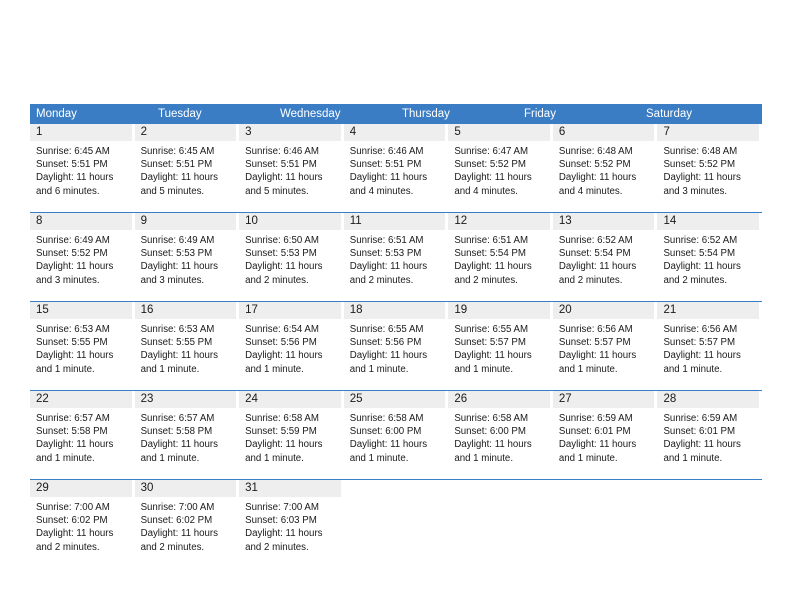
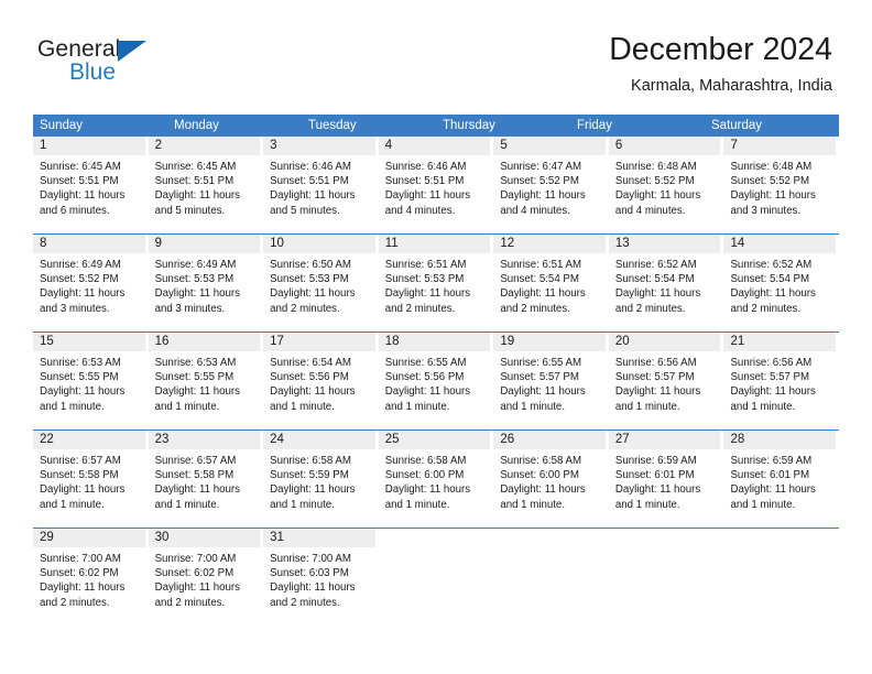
+ General
+ Blue
+ December 2024
+ Karmala, Maharashtra, India
+ Sunday
  Monday
  Tuesday
- Wednesday
  Thursday
  Friday
  Saturday
  1
  Sunrise: 6:45 AM
  Sunset: 5:51 PM
  Daylight: 11 hours
  and 6 minutes.
  2
  Sunrise: 6:45 AM
  Sunset: 5:51 PM
  Daylight: 11 hours
  and 5 minutes.
  3
  Sunrise: 6:46 AM
  Sunset: 5:51 PM
  Daylight: 11 hours
  and 5 minutes.
  4
  Sunrise: 6:46 AM
  Sunset: 5:51 PM
  Daylight: 11 hours
  and 4 minutes.
  5
  Sunrise: 6:47 AM
  Sunset: 5:52 PM
  Daylight: 11 hours
  and 4 minutes.
  6
  Sunrise: 6:48 AM
  Sunset: 5:52 PM
  Daylight: 11 hours
  and 4 minutes.
  7
  Sunrise: 6:48 AM
  Sunset: 5:52 PM
  Daylight: 11 hours
  and 3 minutes.
  8
  Sunrise: 6:49 AM
  Sunset: 5:52 PM
  Daylight: 11 hours
  and 3 minutes.
  9
  Sunrise: 6:49 AM
  Sunset: 5:53 PM
  Daylight: 11 hours
  and 3 minutes.
  10
  Sunrise: 6:50 AM
  Sunset: 5:53 PM
  Daylight: 11 hours
  and 2 minutes.
  11
  Sunrise: 6:51 AM
  Sunset: 5:53 PM
  Daylight: 11 hours
  and 2 minutes.
  12
  Sunrise: 6:51 AM
  Sunset: 5:54 PM
  Daylight: 11 hours
  and 2 minutes.
  13
  Sunrise: 6:52 AM
  Sunset: 5:54 PM
  Daylight: 11 hours
  and 2 minutes.
  14
  Sunrise: 6:52 AM
  Sunset: 5:54 PM
  Daylight: 11 hours
  and 2 minutes.
  15
  Sunrise: 6:53 AM
  Sunset: 5:55 PM
  Daylight: 11 hours
  and 1 minute.
  16
  Sunrise: 6:53 AM
  Sunset: 5:55 PM
  Daylight: 11 hours
  and 1 minute.
  17
  Sunrise: 6:54 AM
  Sunset: 5:56 PM
  Daylight: 11 hours
  and 1 minute.
  18
  Sunrise: 6:55 AM
  Sunset: 5:56 PM
  Daylight: 11 hours
  and 1 minute.
  19
  Sunrise: 6:55 AM
  Sunset: 5:57 PM
  Daylight: 11 hours
  and 1 minute.
  20
  Sunrise: 6:56 AM
  Sunset: 5:57 PM
  Daylight: 11 hours
  and 1 minute.
  21
  Sunrise: 6:56 AM
  Sunset: 5:57 PM
  Daylight: 11 hours
  and 1 minute.
  22
  Sunrise: 6:57 AM
  Sunset: 5:58 PM
  Daylight: 11 hours
  and 1 minute.
  23
  Sunrise: 6:57 AM
  Sunset: 5:58 PM
  Daylight: 11 hours
  and 1 minute.
  24
  Sunrise: 6:58 AM
  Sunset: 5:59 PM
  Daylight: 11 hours
  and 1 minute.
  25
  Sunrise: 6:58 AM
  Sunset: 6:00 PM
  Daylight: 11 hours
  and 1 minute.
  26
  Sunrise: 6:58 AM
  Sunset: 6:00 PM
  Daylight: 11 hours
  and 1 minute.
  27
  Sunrise: 6:59 AM
  Sunset: 6:01 PM
  Daylight: 11 hours
  and 1 minute.
  28
  Sunrise: 6:59 AM
  Sunset: 6:01 PM
  Daylight: 11 hours
  and 1 minute.
  29
  Sunrise: 7:00 AM
  Sunset: 6:02 PM
  Daylight: 11 hours
  and 2 minutes.
  30
  Sunrise: 7:00 AM
  Sunset: 6:02 PM
  Daylight: 11 hours
  and 2 minutes.
  31
  Sunrise: 7:00 AM
  Sunset: 6:03 PM
  Daylight: 11 hours
  and 2 minutes.
